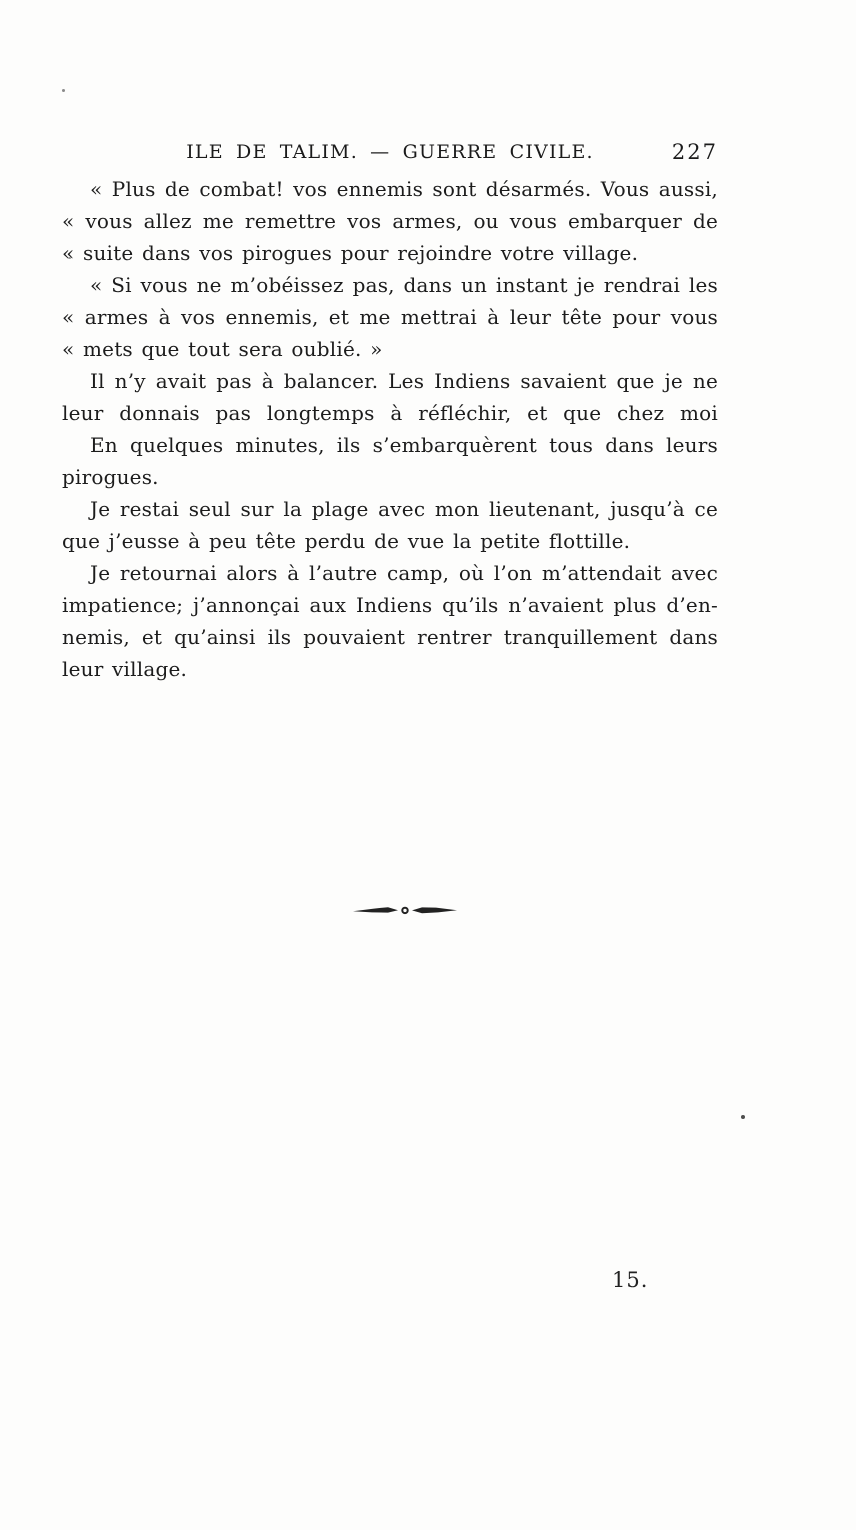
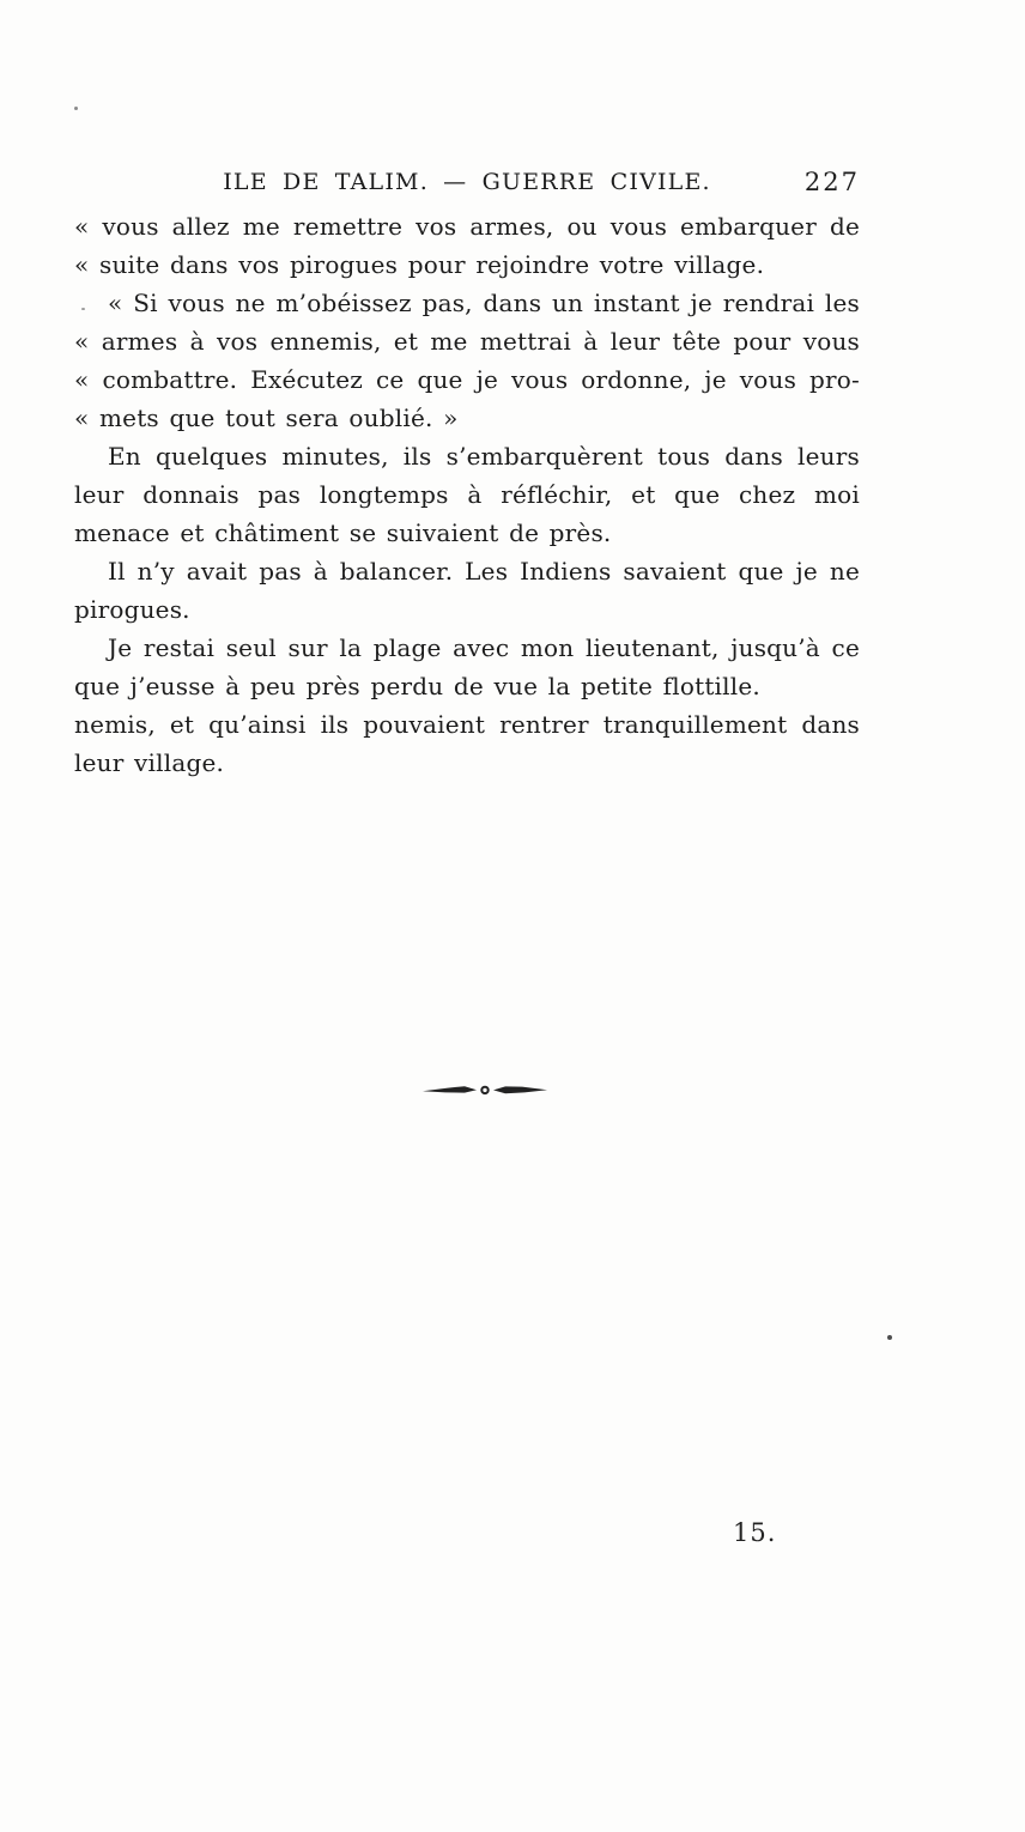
  ILE DE TALIM. — GUERRE CIVILE.
  227
- « Plus de combat! vos ennemis sont désarmés. Vous aussi,
  « vous allez me remettre vos armes, ou vous embarquer de
  « suite dans vos pirogues pour rejoindre votre village.
  « Si vous ne m’obéissez pas, dans un instant je rendrai les
  « armes à vos ennemis, et me mettrai à leur tête pour vous
+ « combattre. Exécutez ce que je vous ordonne, je vous pro-
  « mets que tout sera oublié. »
- Il n’y avait pas à balancer. Les Indiens savaient que je ne
+ En quelques minutes, ils s’embarquèrent tous dans leurs
  leur donnais pas longtemps à réfléchir, et que chez moi
+ menace et châtiment se suivaient de près.
- En quelques minutes, ils s’embarquèrent tous dans leurs
+ Il n’y avait pas à balancer. Les Indiens savaient que je ne
  pirogues.
  Je restai seul sur la plage avec mon lieutenant, jusqu’à ce
- que j’eusse à peu tête perdu de vue la petite flottille.
+ que j’eusse à peu près perdu de vue la petite flottille.
- Je retournai alors à l’autre camp, où l’on m’attendait avec
- impatience; j’annonçai aux Indiens qu’ils n’avaient plus d’en-
  nemis, et qu’ainsi ils pouvaient rentrer tranquillement dans
  leur village.
  15.
